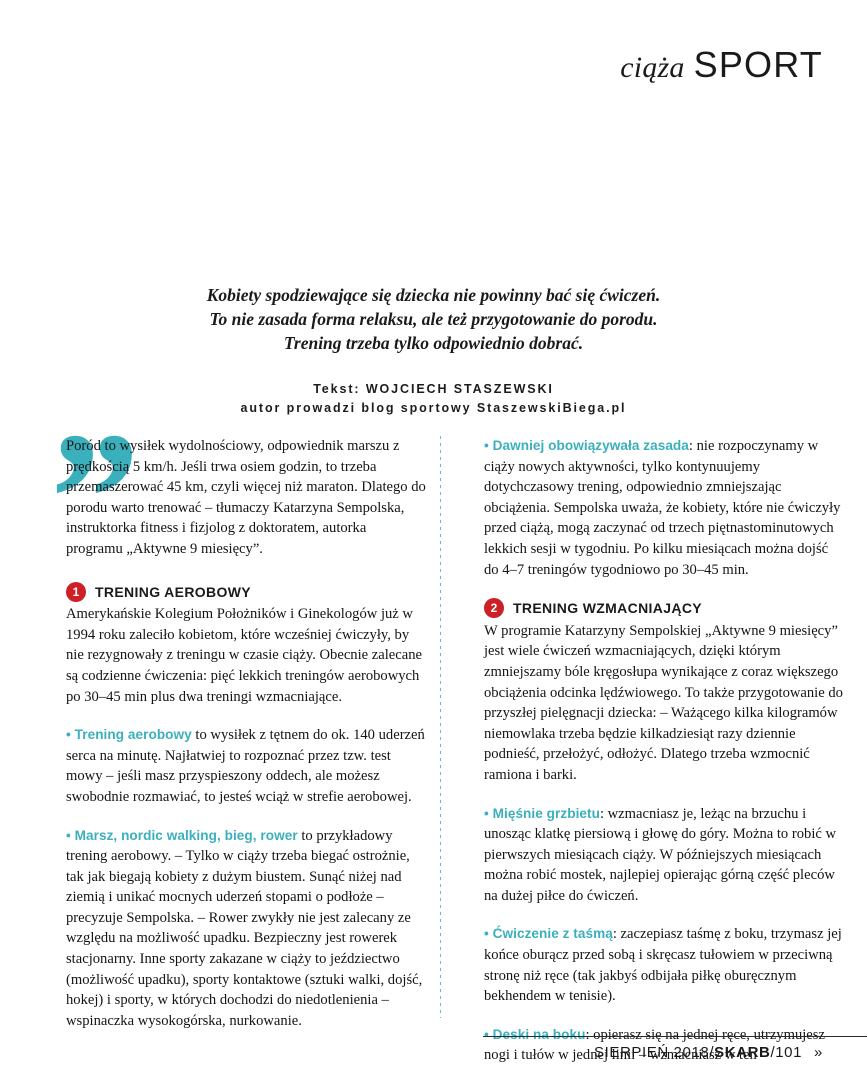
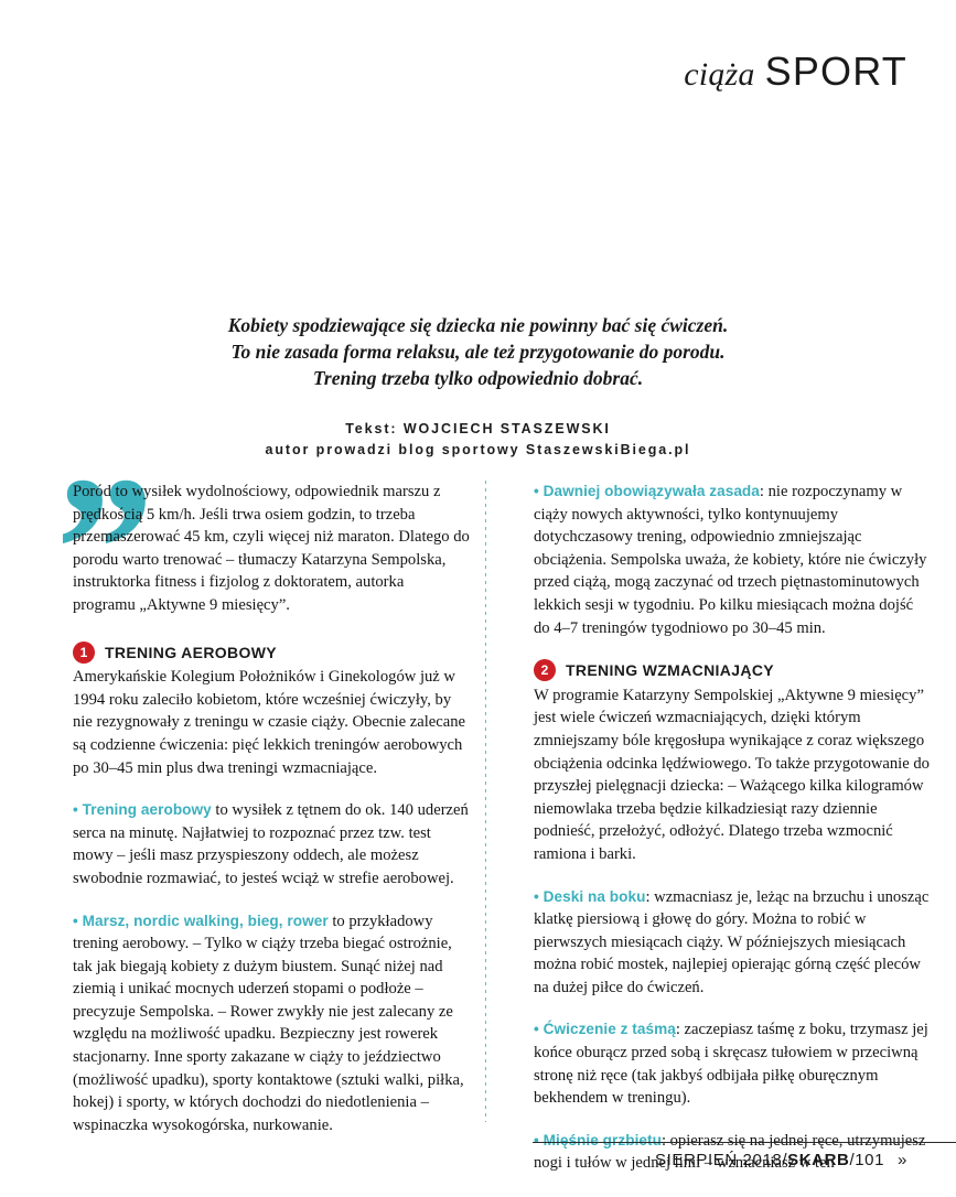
  ciąża
  SPORT
  Kobiety spodziewające się dziecka nie powinny bać się ćwiczeń.
  To nie zasada forma relaksu, ale też przygotowanie do porodu.
  Trening trzeba tylko odpowiednio dobrać.
  Tekst: WOJCIECH STASZEWSKI
  autor prowadzi blog sportowy StaszewskiBiega.pl
  ”
  Poród to wysiłek wydolnościowy, odpowiednik marszu z prędkością 5 km/h. Jeśli trwa osiem godzin, to trzeba przemaszerować 45 km, czyli więcej niż maraton. Dlatego do porodu warto trenować – tłumaczy Katarzyna Sempolska, instruktorka fitness i fizjolog z doktoratem, autorka programu „Aktywne 9 miesięcy”.
  1
  TRENING AEROBOWY
  Amerykańskie Kolegium Położników i Ginekologów już w 1994 roku zaleciło kobietom, które wcześniej ćwiczyły, by nie rezygnowały z treningu w czasie ciąży. Obecnie zalecane są codzienne ćwiczenia: pięć lekkich treningów aerobowych po 30–45 min plus dwa treningi wzmacniające.
  • Trening aerobowy to wysiłek z tętnem do ok. 140 uderzeń serca na minutę. Najłatwiej to rozpoznać przez tzw. test mowy – jeśli masz przyspieszony oddech, ale możesz swobodnie rozmawiać, to jesteś wciąż w strefie aerobowej.
- • Marsz, nordic walking, bieg, rower to przykładowy trening aerobowy. – Tylko w ciąży trzeba biegać ostrożnie, tak jak biegają kobiety z dużym biustem. Sunąć niżej nad ziemią i unikać mocnych uderzeń stopami o podłoże – precyzuje Sempolska. – Rower zwykły nie jest zalecany ze względu na możliwość upadku. Bezpieczny jest rowerek stacjonarny. Inne sporty zakazane w ciąży to jeździectwo (możliwość upadku), sporty kontaktowe (sztuki walki, dojść, hokej) i sporty, w których dochodzi do niedotlenienia – wspinaczka wysokogórska, nurkowanie.
+ • Marsz, nordic walking, bieg, rower to przykładowy trening aerobowy. – Tylko w ciąży trzeba biegać ostrożnie, tak jak biegają kobiety z dużym biustem. Sunąć niżej nad ziemią i unikać mocnych uderzeń stopami o podłoże – precyzuje Sempolska. – Rower zwykły nie jest zalecany ze względu na możliwość upadku. Bezpieczny jest rowerek stacjonarny. Inne sporty zakazane w ciąży to jeździectwo (możliwość upadku), sporty kontaktowe (sztuki walki, piłka, hokej) i sporty, w których dochodzi do niedotlenienia – wspinaczka wysokogórska, nurkowanie.
  • Dawniej obowiązywała zasada: nie rozpoczynamy w ciąży nowych aktywności, tylko kontynuujemy dotychczasowy trening, odpowiednio zmniejszając obciążenia. Sempolska uważa, że kobiety, które nie ćwiczyły przed ciążą, mogą zaczynać od trzech piętnastominutowych lekkich sesji w tygodniu. Po kilku miesiącach można dojść do 4–7 treningów tygodniowo po 30–45 min.
  2
  TRENING WZMACNIAJĄCY
  W programie Katarzyny Sempolskiej „Aktywne 9 miesięcy” jest wiele ćwiczeń wzmacniających, dzięki którym zmniejszamy bóle kręgosłupa wynikające z coraz większego obciążenia odcinka lędźwiowego. To także przygotowanie do przyszłej pielęgnacji dziecka: – Ważącego kilka kilogramów niemowlaka trzeba będzie kilkadziesiąt razy dziennie podnieść, przełożyć, odłożyć. Dlatego trzeba wzmocnić ramiona i barki.
- • Mięśnie grzbietu: wzmacniasz je, leżąc na brzuchu i unosząc klatkę piersiową i głowę do góry. Można to robić w pierwszych miesiącach ciąży. W późniejszych miesiącach można robić mostek, najlepiej opierając górną część pleców na dużej piłce do ćwiczeń.
+ • Deski na boku: wzmacniasz je, leżąc na brzuchu i unosząc klatkę piersiową i głowę do góry. Można to robić w pierwszych miesiącach ciąży. W późniejszych miesiącach można robić mostek, najlepiej opierając górną część pleców na dużej piłce do ćwiczeń.
- • Ćwiczenie z taśmą: zaczepiasz taśmę z boku, trzymasz jej końce oburącz przed sobą i skręcasz tułowiem w przeciwną stronę niż ręce (tak jakbyś odbijała piłkę oburęcznym bekhendem w tenisie).
+ • Ćwiczenie z taśmą: zaczepiasz taśmę z boku, trzymasz jej końce oburącz przed sobą i skręcasz tułowiem w przeciwną stronę niż ręce (tak jakbyś odbijała piłkę oburęcznym bekhendem w treningu).
- • Deski na boku: opierasz się na jednej ręce, utrzymujesz nogi i tułów w jednej linii – wzmacniasz w ten
+ • Mięśnie grzbietu: opierasz się na jednej ręce, utrzymujesz nogi i tułów w jednej linii – wzmacniasz w ten
  SIERPIEŃ 2018/SKARB/101
  »
